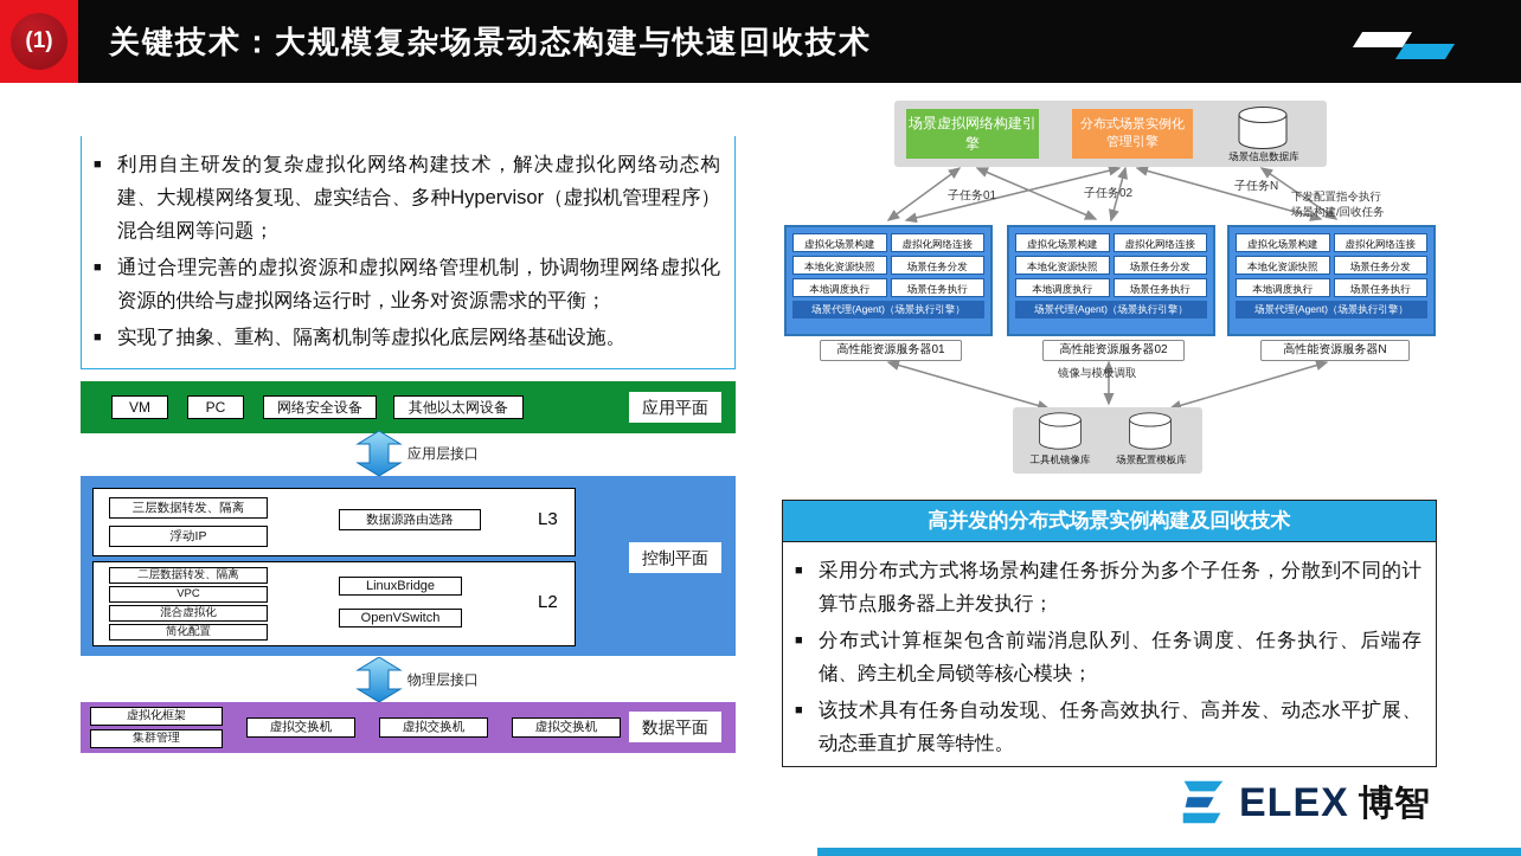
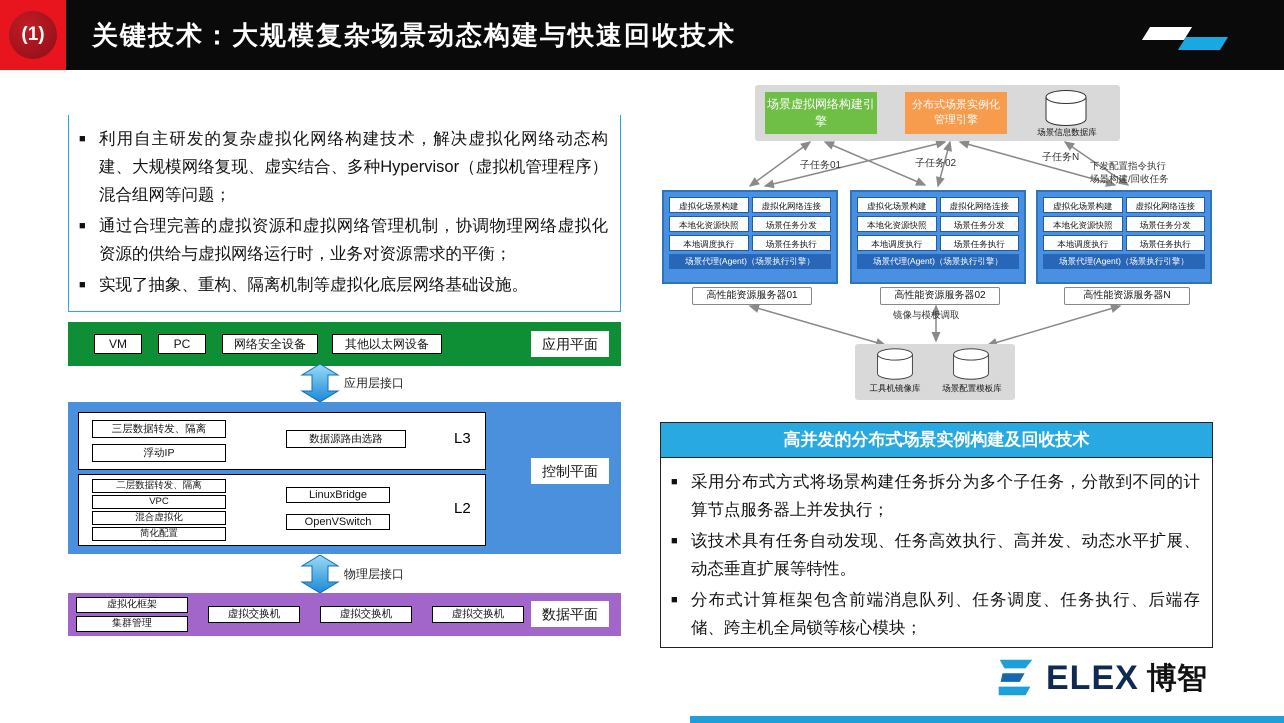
  (1)
  关键技术：大规模复杂场景动态构建与快速回收技术
  ■
  利用自主研发的复杂虚拟化网络构建技术，解决虚拟化网络动态构建、大规模网络复现、虚实结合、多种Hypervisor（虚拟机管理程序）混合组网等问题；
  ■
  通过合理完善的虚拟资源和虚拟网络管理机制，协调物理网络虚拟化资源的供给与虚拟网络运行时，业务对资源需求的平衡；
  ■
  实现了抽象、重构、隔离机制等虚拟化底层网络基础设施。
  VM
  PC
  网络安全设备
  其他以太网设备
  应用平面
  应用层接口
  三层数据转发、隔离
  浮动IP
  数据源路由选路
  L3
  二层数据转发、隔离
  VPC
  混合虚拟化
  简化配置
  LinuxBridge
  OpenVSwitch
  L2
  控制平面
  物理层接口
  虚拟化框架
  集群管理
  虚拟交换机
  虚拟交换机
  虚拟交换机
  数据平面
  场景虚拟网络构建引擎
  分布式场景实例化管理引擎
  场景信息数据库
  子任务01
  子任务02
  子任务N
  下发配置指令执行
  场景构建/回收任务
  虚拟化场景构建
  虚拟化网络连接
  本地化资源快照
  场景任务分发
  本地调度执行
  场景任务执行
  场景代理(Agent)（场景执行引擎）
  虚拟化场景构建
  虚拟化网络连接
  本地化资源快照
  场景任务分发
  本地调度执行
  场景任务执行
  场景代理(Agent)（场景执行引擎）
  虚拟化场景构建
  虚拟化网络连接
  本地化资源快照
  场景任务分发
  本地调度执行
  场景任务执行
  场景代理(Agent)（场景执行引擎）
  高性能资源服务器01
  高性能资源服务器02
  高性能资源服务器N
  镜像与模板调取
  工具机镜像库
  场景配置模板库
  高并发的分布式场景实例构建及回收技术
  ■
  采用分布式方式将场景构建任务拆分为多个子任务，分散到不同的计算节点服务器上并发执行；
  ■
- 分布式计算框架包含前端消息队列、任务调度、任务执行、后端存储、跨主机全局锁等核心模块；
+ 该技术具有任务自动发现、任务高效执行、高并发、动态水平扩展、动态垂直扩展等特性。
  ■
- 该技术具有任务自动发现、任务高效执行、高并发、动态水平扩展、动态垂直扩展等特性。
+ 分布式计算框架包含前端消息队列、任务调度、任务执行、后端存储、跨主机全局锁等核心模块；
  ELEX
  博智
